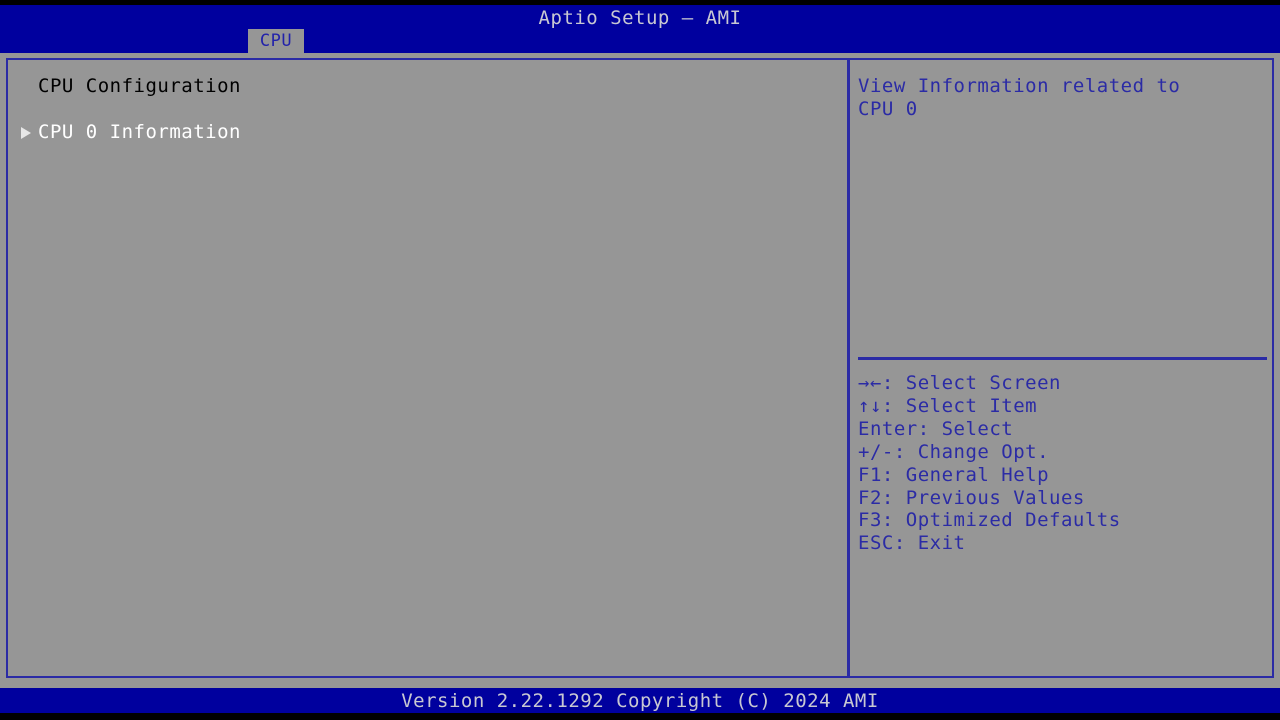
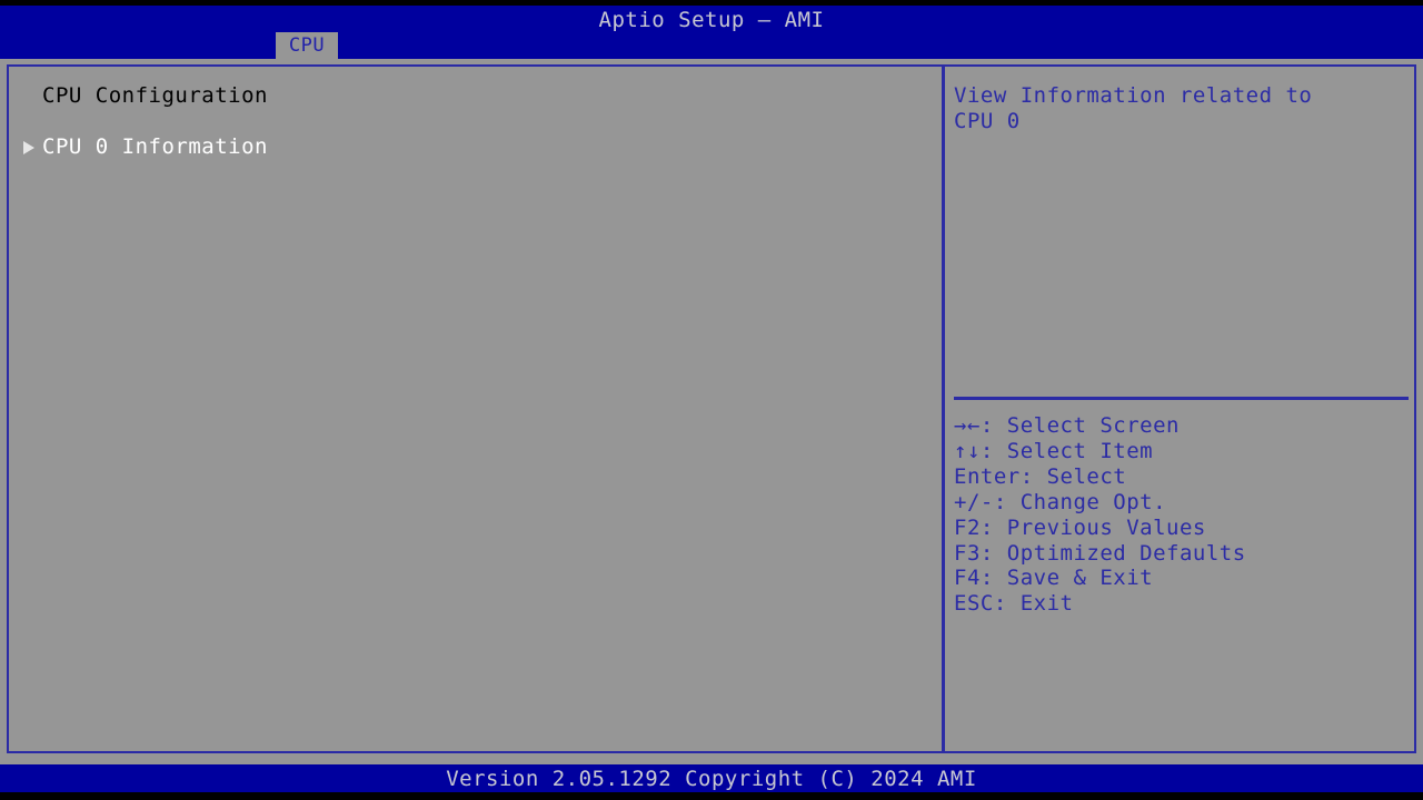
  Aptio Setup – AMI
  CPU
  CPU Configuration
  CPU 0 Information
  View Information related to
  CPU 0
  →←: Select Screen
  ↑↓: Select Item
  Enter: Select
  +/-: Change Opt.
- F1: General Help
  F2: Previous Values
  F3: Optimized Defaults
+ F4: Save & Exit
  ESC: Exit
- Version 2.22.1292 Copyright (C) 2024 AMI
+ Version 2.05.1292 Copyright (C) 2024 AMI
